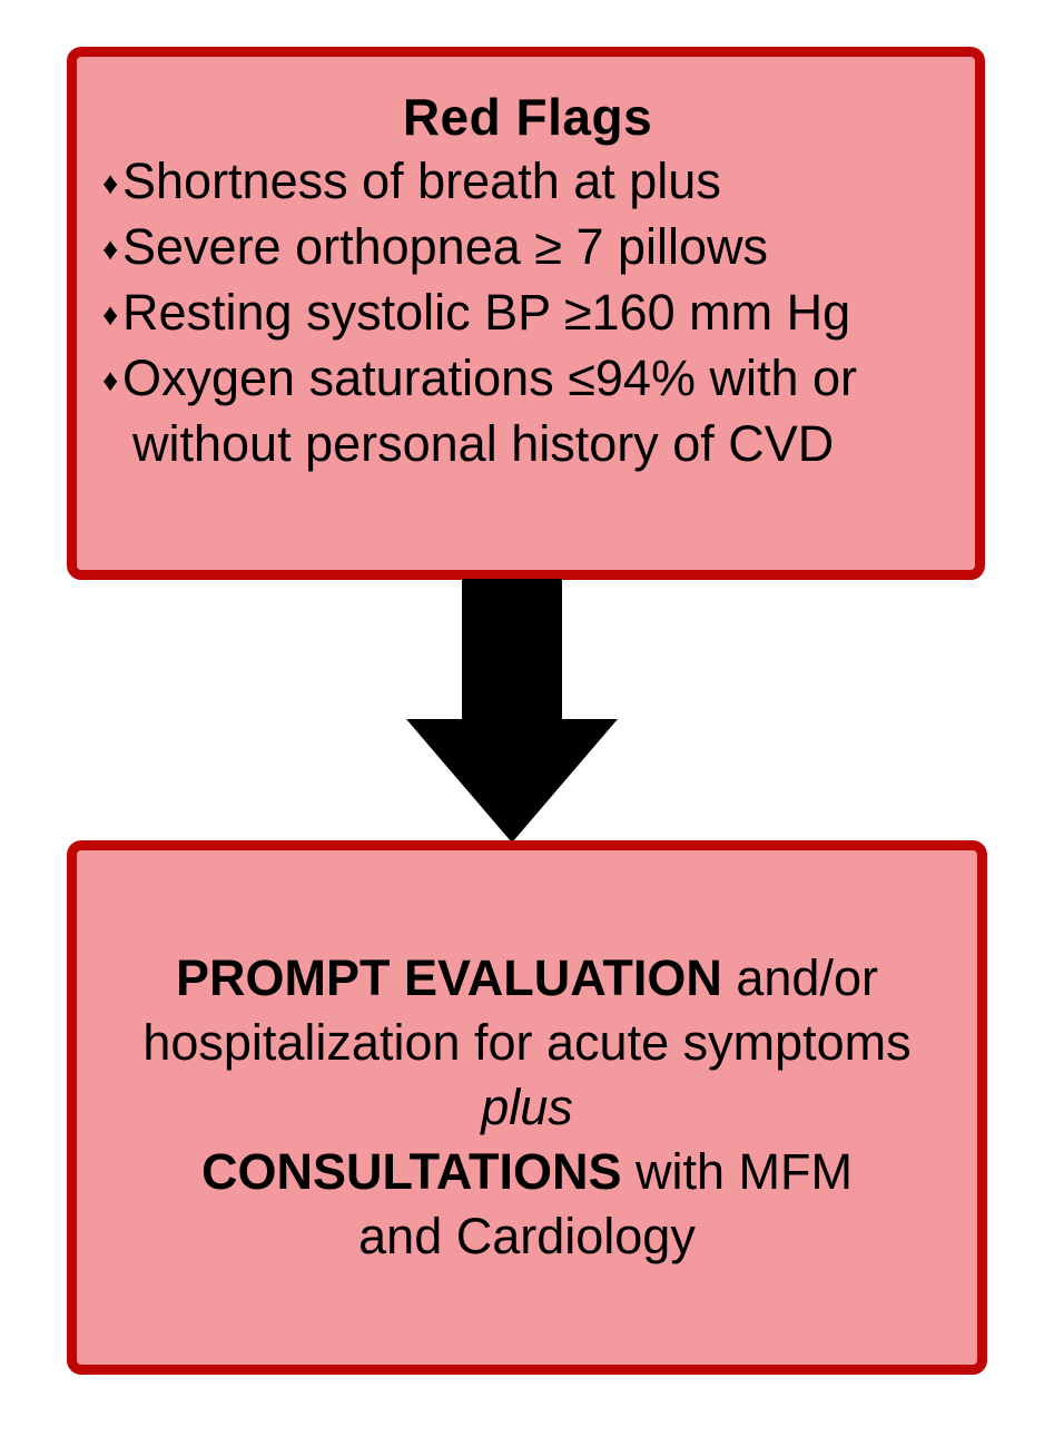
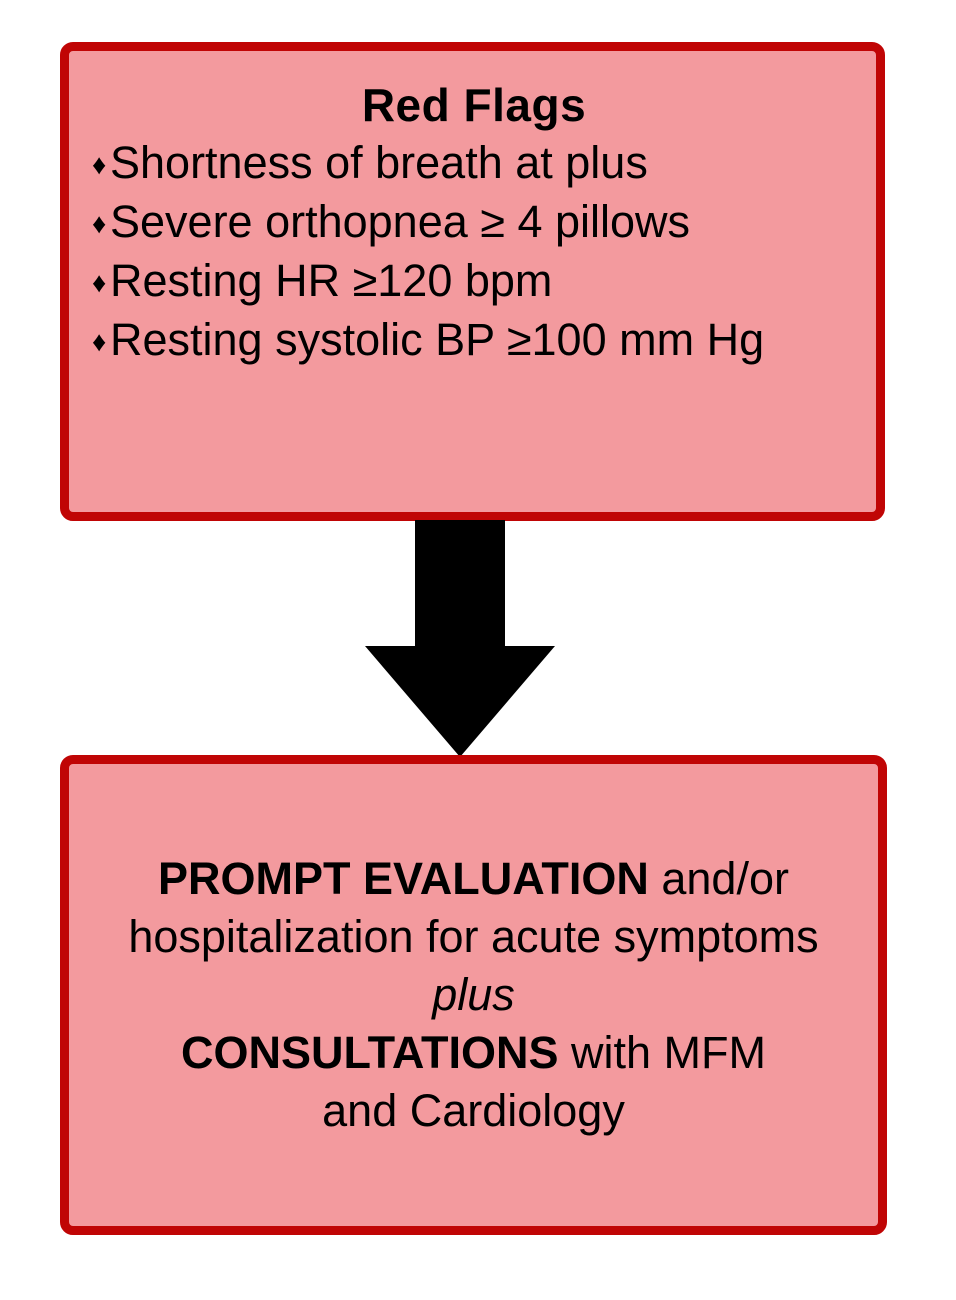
  Red Flags
  ♦Shortness of breath at plus
- ♦Severe orthopnea ≥ 7 pillows
+ ♦Severe orthopnea ≥ 4 pillows
+ ♦Resting HR ≥120 bpm
- ♦Resting systolic BP ≥160 mm Hg
+ ♦Resting systolic BP ≥100 mm Hg
- ♦Oxygen saturations ≤94% with or
- without personal history of CVD
  PROMPT EVALUATION and/or
  hospitalization for acute symptoms
  plus
  CONSULTATIONS with MFM
  and Cardiology
